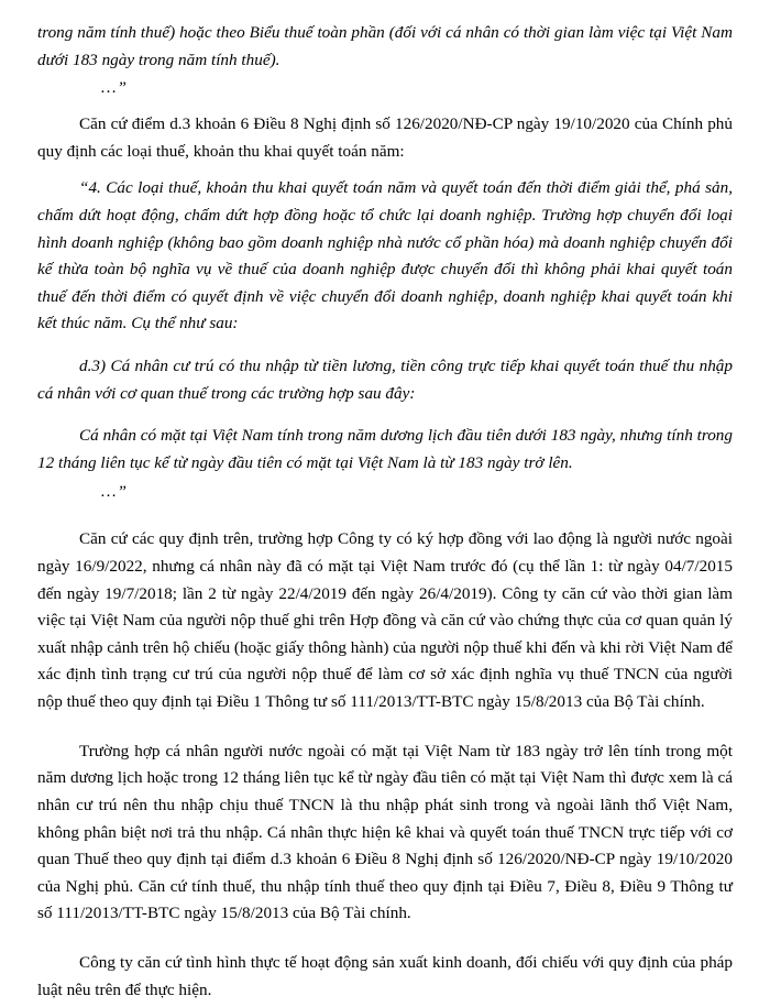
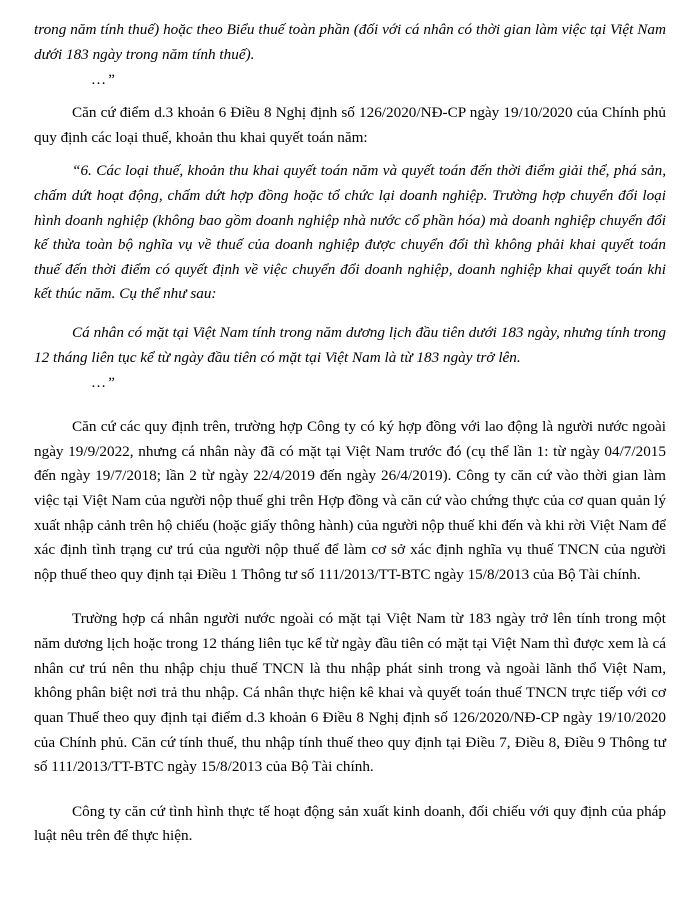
  trong năm tính thuế) hoặc theo Biểu thuế toàn phần (đối với cá nhân có thời gian làm việc tại Việt Nam dưới 183 ngày trong năm tính thuế).
  …”
  Căn cứ điểm d.3 khoản 6 Điều 8 Nghị định số 126/2020/NĐ-CP ngày 19/10/2020 của Chính phủ quy định các loại thuế, khoản thu khai quyết toán năm:
- “4. Các loại thuế, khoản thu khai quyết toán năm và quyết toán đến thời điểm giải thể, phá sản, chấm dứt hoạt động, chấm dứt hợp đồng hoặc tổ chức lại doanh nghiệp. Trường hợp chuyển đổi loại hình doanh nghiệp (không bao gồm doanh nghiệp nhà nước cổ phần hóa) mà doanh nghiệp chuyển đổi kế thừa toàn bộ nghĩa vụ về thuế của doanh nghiệp được chuyển đổi thì không phải khai quyết toán thuế đến thời điểm có quyết định về việc chuyển đổi doanh nghiệp, doanh nghiệp khai quyết toán khi kết thúc năm. Cụ thể như sau:
+ “6. Các loại thuế, khoản thu khai quyết toán năm và quyết toán đến thời điểm giải thể, phá sản, chấm dứt hoạt động, chấm dứt hợp đồng hoặc tổ chức lại doanh nghiệp. Trường hợp chuyển đổi loại hình doanh nghiệp (không bao gồm doanh nghiệp nhà nước cổ phần hóa) mà doanh nghiệp chuyển đổi kế thừa toàn bộ nghĩa vụ về thuế của doanh nghiệp được chuyển đổi thì không phải khai quyết toán thuế đến thời điểm có quyết định về việc chuyển đổi doanh nghiệp, doanh nghiệp khai quyết toán khi kết thúc năm. Cụ thể như sau:
- d.3) Cá nhân cư trú có thu nhập từ tiền lương, tiền công trực tiếp khai quyết toán thuế thu nhập cá nhân với cơ quan thuế trong các trường hợp sau đây:
  Cá nhân có mặt tại Việt Nam tính trong năm dương lịch đầu tiên dưới 183 ngày, nhưng tính trong 12 tháng liên tục kể từ ngày đầu tiên có mặt tại Việt Nam là từ 183 ngày trở lên.
  …”
- Căn cứ các quy định trên, trường hợp Công ty có ký hợp đồng với lao động là người nước ngoài ngày 16/9/2022, nhưng cá nhân này đã có mặt tại Việt Nam trước đó (cụ thể lần 1: từ ngày 04/7/2015 đến ngày 19/7/2018; lần 2 từ ngày 22/4/2019 đến ngày 26/4/2019). Công ty căn cứ vào thời gian làm việc tại Việt Nam của người nộp thuế ghi trên Hợp đồng và căn cứ vào chứng thực của cơ quan quản lý xuất nhập cảnh trên hộ chiếu (hoặc giấy thông hành) của người nộp thuế khi đến và khi rời Việt Nam để xác định tình trạng cư trú của người nộp thuế để làm cơ sở xác định nghĩa vụ thuế TNCN của người nộp thuế theo quy định tại Điều 1 Thông tư số 111/2013/TT-BTC ngày 15/8/2013 của Bộ Tài chính.
+ Căn cứ các quy định trên, trường hợp Công ty có ký hợp đồng với lao động là người nước ngoài ngày 19/9/2022, nhưng cá nhân này đã có mặt tại Việt Nam trước đó (cụ thể lần 1: từ ngày 04/7/2015 đến ngày 19/7/2018; lần 2 từ ngày 22/4/2019 đến ngày 26/4/2019). Công ty căn cứ vào thời gian làm việc tại Việt Nam của người nộp thuế ghi trên Hợp đồng và căn cứ vào chứng thực của cơ quan quản lý xuất nhập cảnh trên hộ chiếu (hoặc giấy thông hành) của người nộp thuế khi đến và khi rời Việt Nam để xác định tình trạng cư trú của người nộp thuế để làm cơ sở xác định nghĩa vụ thuế TNCN của người nộp thuế theo quy định tại Điều 1 Thông tư số 111/2013/TT-BTC ngày 15/8/2013 của Bộ Tài chính.
- Trường hợp cá nhân người nước ngoài có mặt tại Việt Nam từ 183 ngày trở lên tính trong một năm dương lịch hoặc trong 12 tháng liên tục kể từ ngày đầu tiên có mặt tại Việt Nam thì được xem là cá nhân cư trú nên thu nhập chịu thuế TNCN là thu nhập phát sinh trong và ngoài lãnh thổ Việt Nam, không phân biệt nơi trả thu nhập. Cá nhân thực hiện kê khai và quyết toán thuế TNCN trực tiếp với cơ quan Thuế theo quy định tại điểm d.3 khoản 6 Điều 8 Nghị định số 126/2020/NĐ-CP ngày 19/10/2020 của Nghị phủ. Căn cứ tính thuế, thu nhập tính thuế theo quy định tại Điều 7, Điều 8, Điều 9 Thông tư số 111/2013/TT-BTC ngày 15/8/2013 của Bộ Tài chính.
+ Trường hợp cá nhân người nước ngoài có mặt tại Việt Nam từ 183 ngày trở lên tính trong một năm dương lịch hoặc trong 12 tháng liên tục kể từ ngày đầu tiên có mặt tại Việt Nam thì được xem là cá nhân cư trú nên thu nhập chịu thuế TNCN là thu nhập phát sinh trong và ngoài lãnh thổ Việt Nam, không phân biệt nơi trả thu nhập. Cá nhân thực hiện kê khai và quyết toán thuế TNCN trực tiếp với cơ quan Thuế theo quy định tại điểm d.3 khoản 6 Điều 8 Nghị định số 126/2020/NĐ-CP ngày 19/10/2020 của Chính phủ. Căn cứ tính thuế, thu nhập tính thuế theo quy định tại Điều 7, Điều 8, Điều 9 Thông tư số 111/2013/TT-BTC ngày 15/8/2013 của Bộ Tài chính.
  Công ty căn cứ tình hình thực tế hoạt động sản xuất kinh doanh, đối chiếu với quy định của pháp luật nêu trên để thực hiện.
